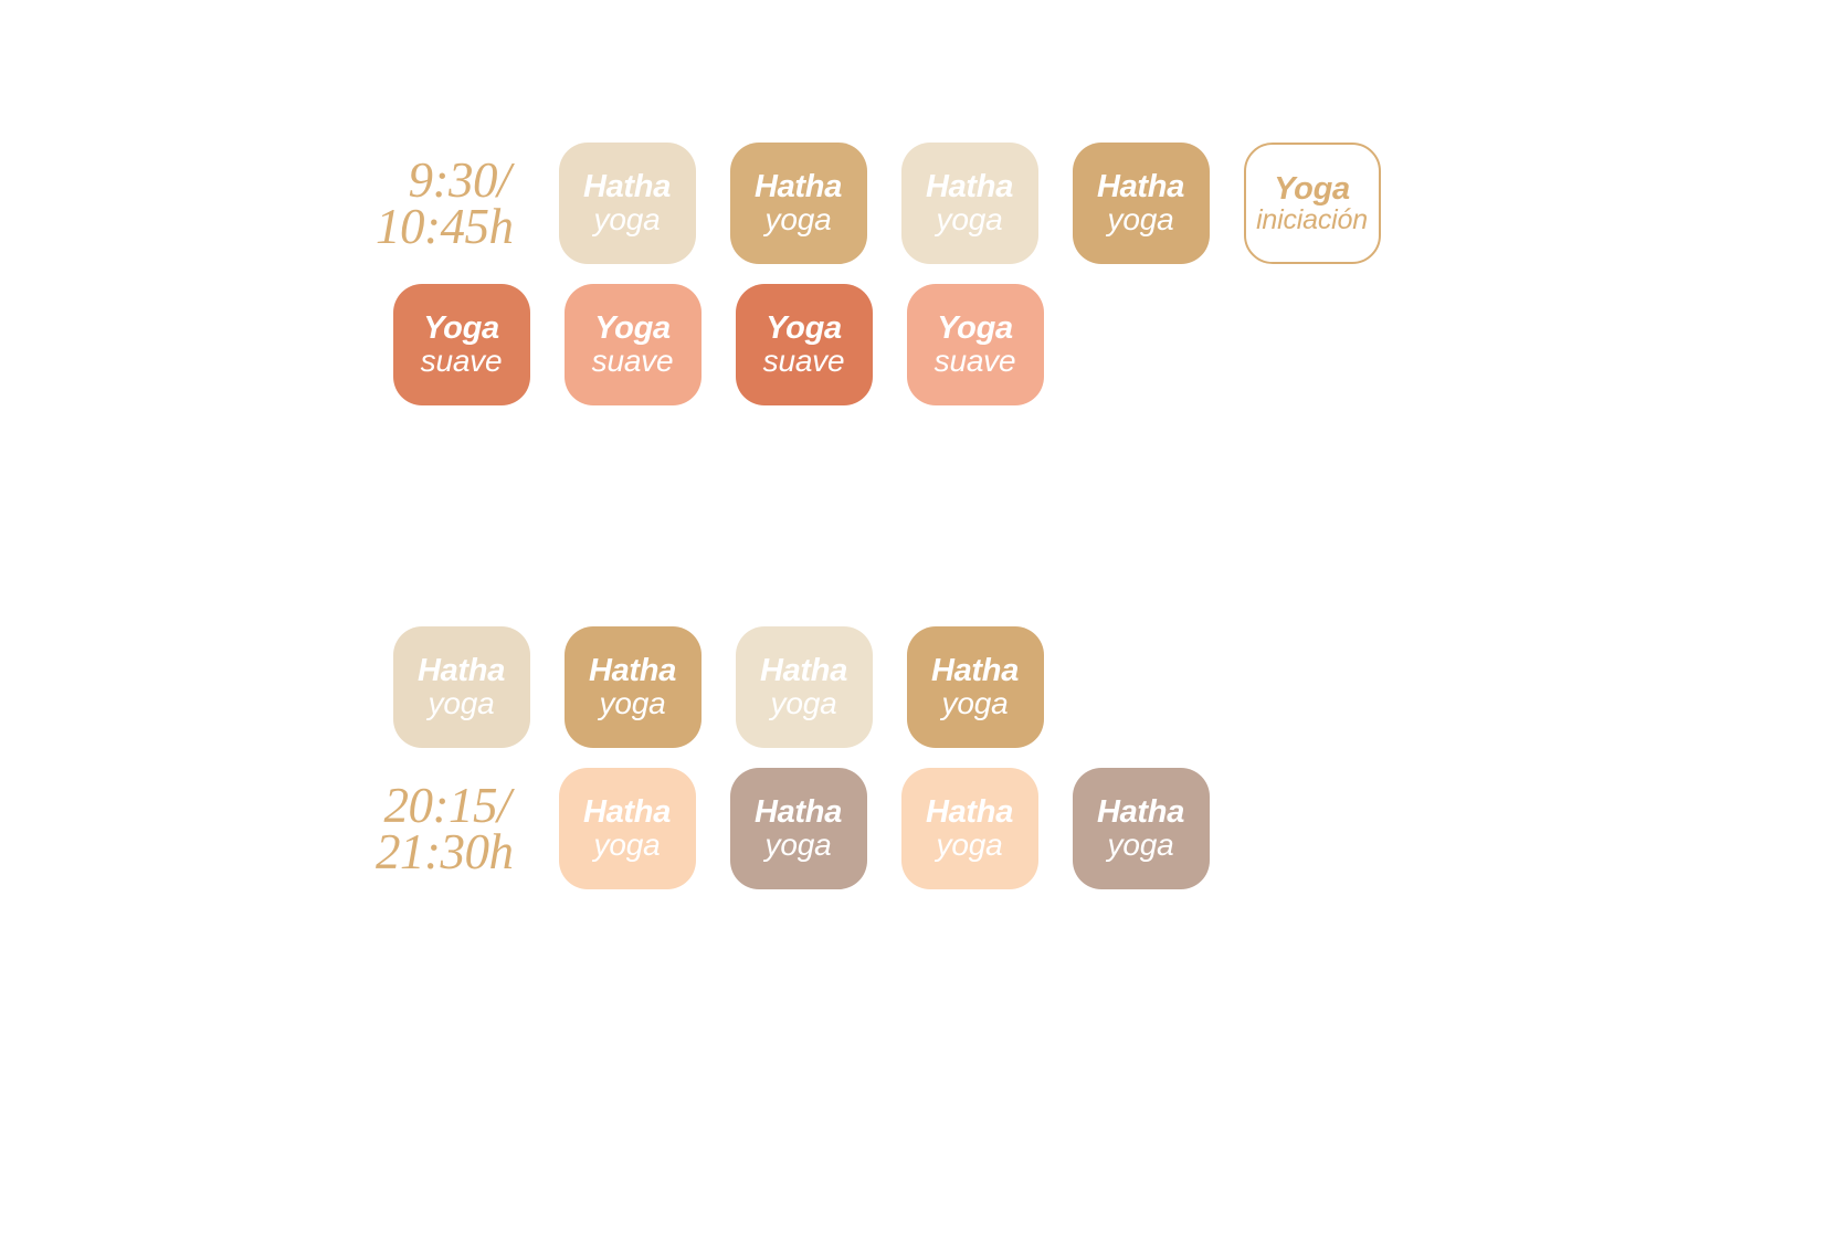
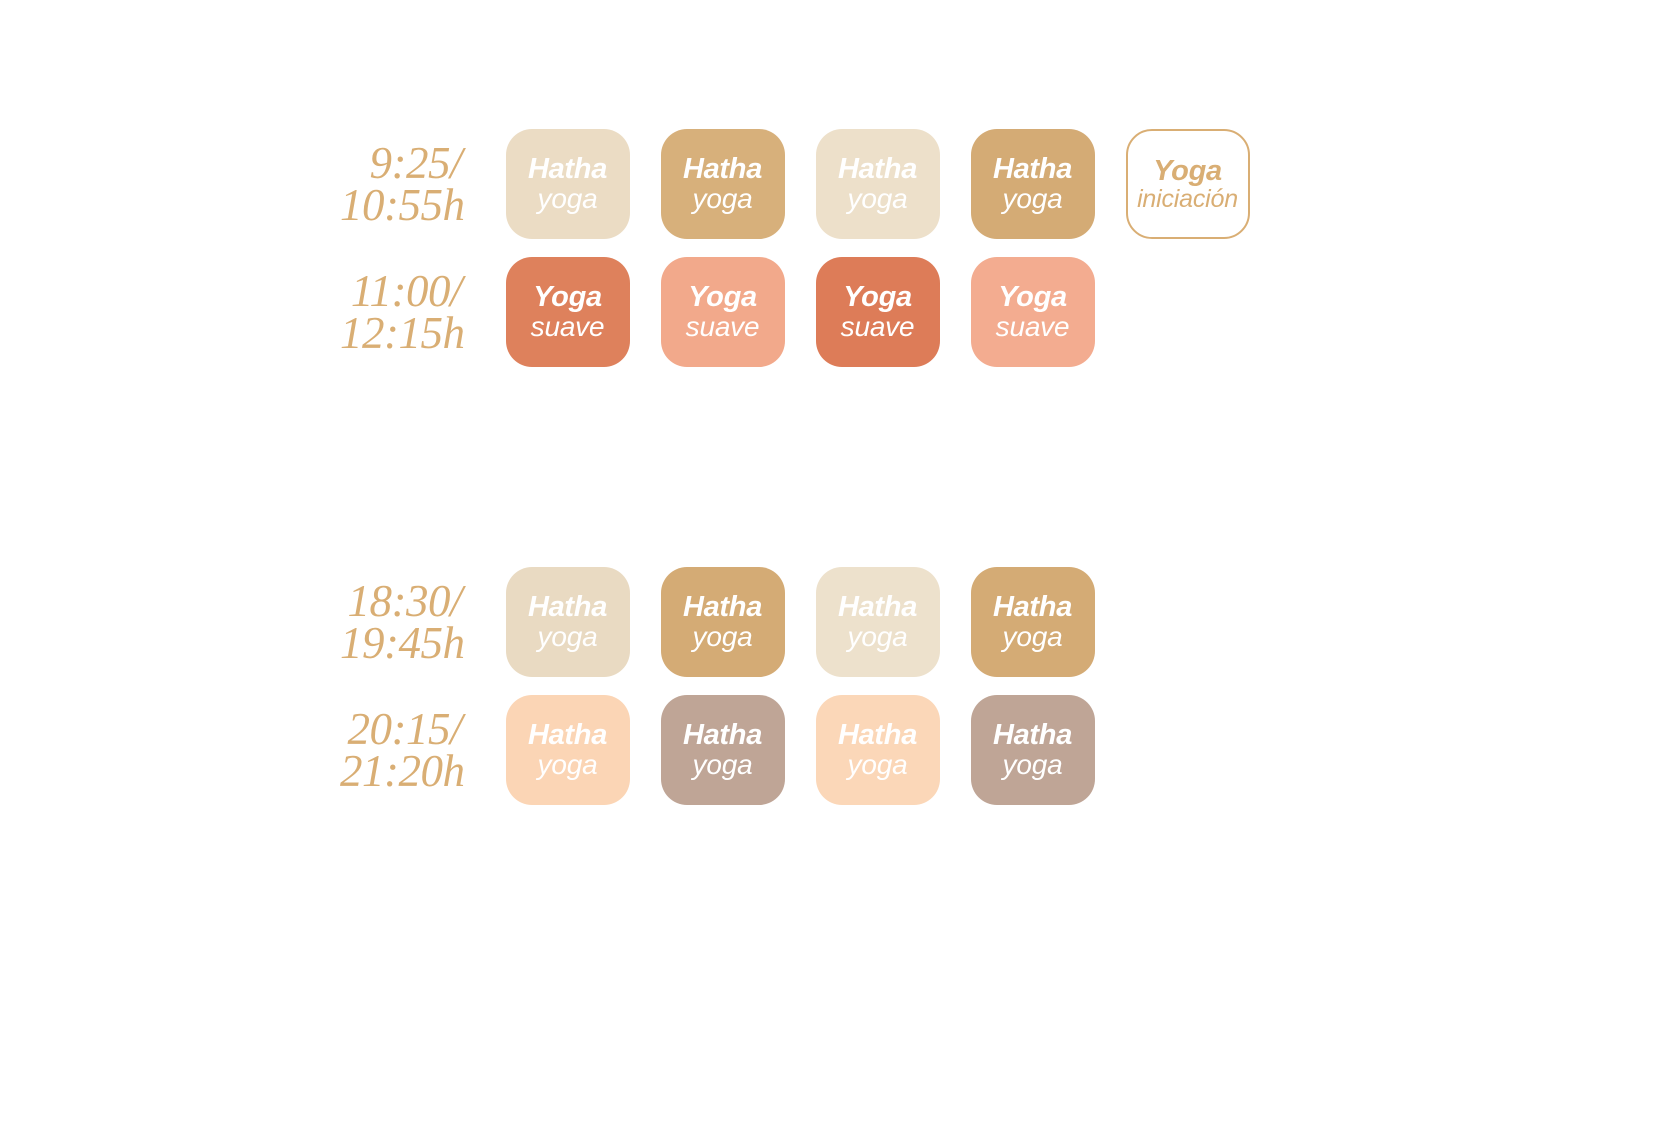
- 9:30/
+ 9:25/
- 10:45h
+ 10:55h
  Hatha
  yoga
  Hatha
  yoga
  Hatha
  yoga
  Hatha
  yoga
  Yoga
  iniciación
+ 11:00/
+ 12:15h
  Yoga
  suave
  Yoga
  suave
  Yoga
  suave
  Yoga
  suave
+ 18:30/
+ 19:45h
  Hatha
  yoga
  Hatha
  yoga
  Hatha
  yoga
  Hatha
  yoga
  20:15/
- 21:30h
+ 21:20h
  Hatha
  yoga
  Hatha
  yoga
  Hatha
  yoga
  Hatha
  yoga
